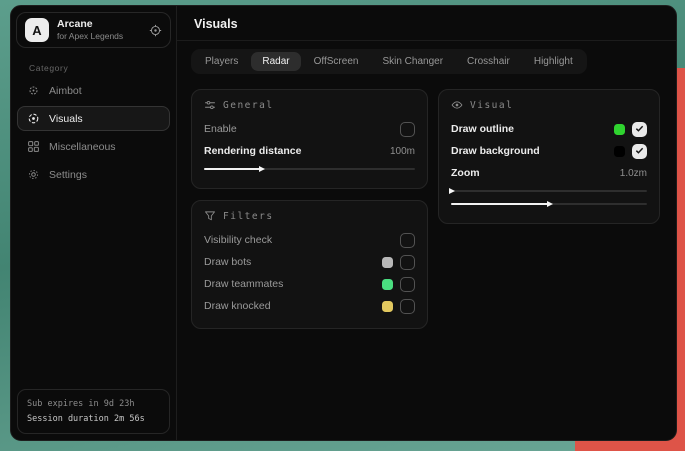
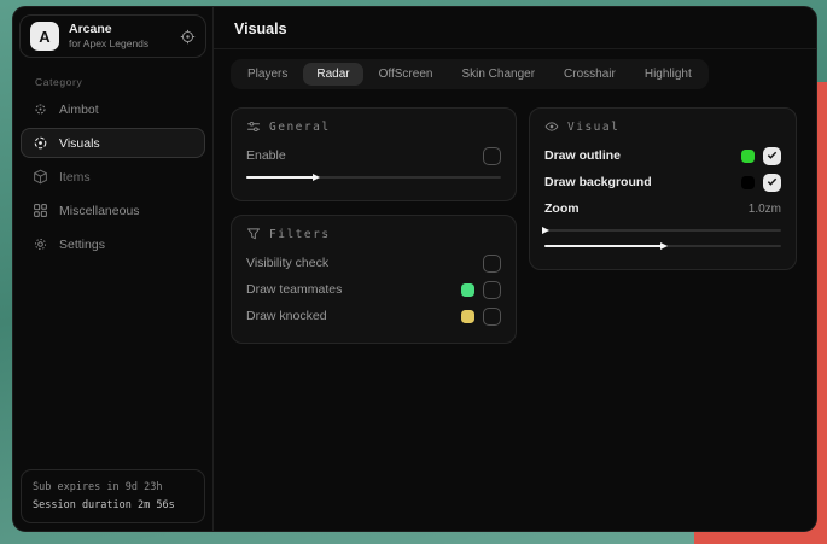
  A
  Arcane
  for Apex Legends
  Category
  Aimbot
  Visuals
+ Items
  Miscellaneous
  Settings
  Sub expires in 9d 23h
  Session duration 2m 56s
  Visuals
  Players
  Radar
  OffScreen
  Skin Changer
  Crosshair
  Highlight
  General
  Enable
- Rendering distance
- 100m
  Filters
  Visibility check
- Draw bots
  Draw teammates
  Draw knocked
  Visual
  Draw outline
  Draw background
  Zoom
  1.0zm
